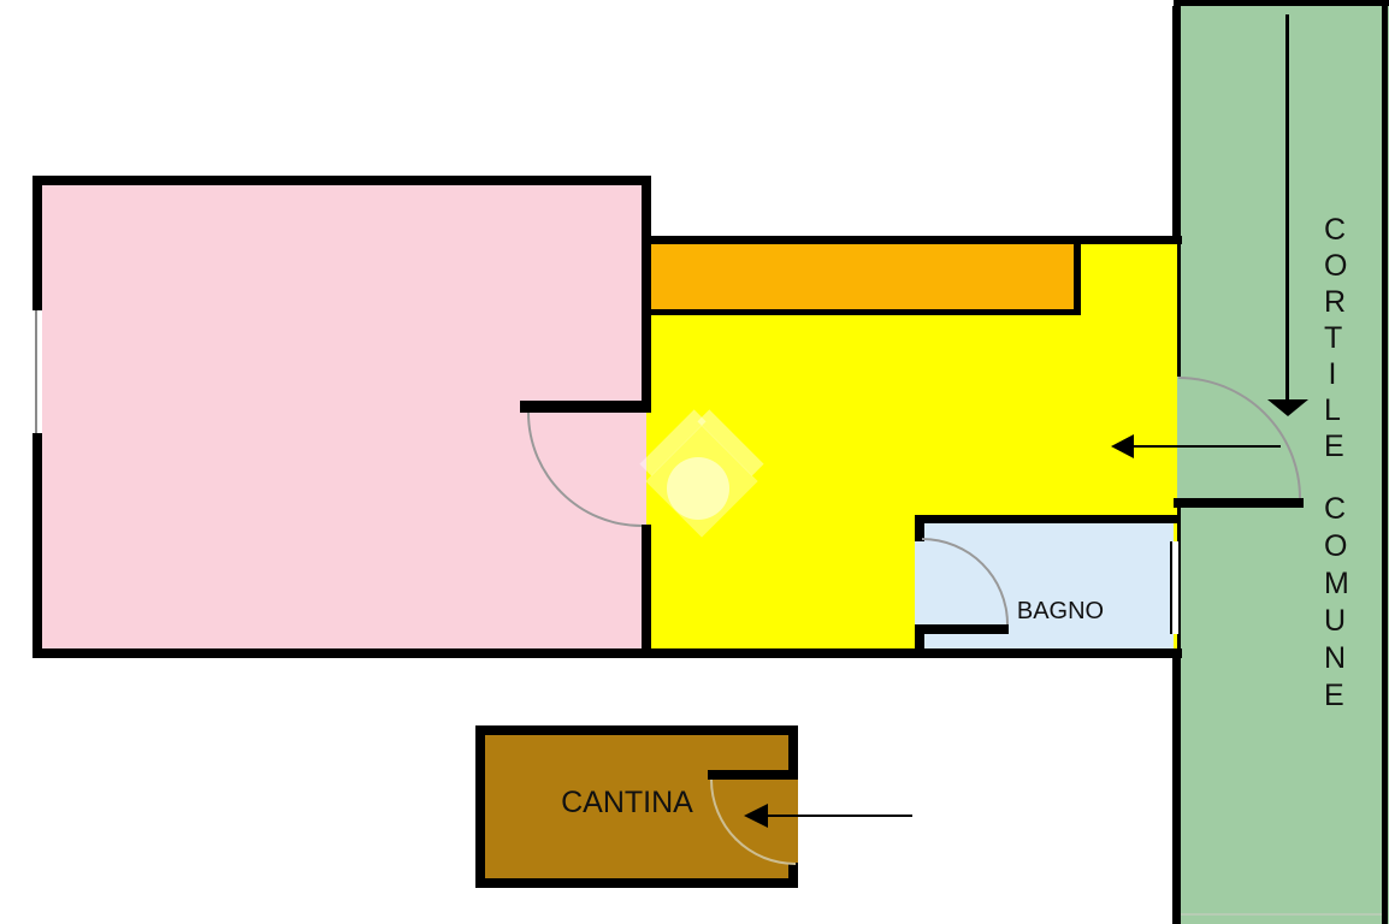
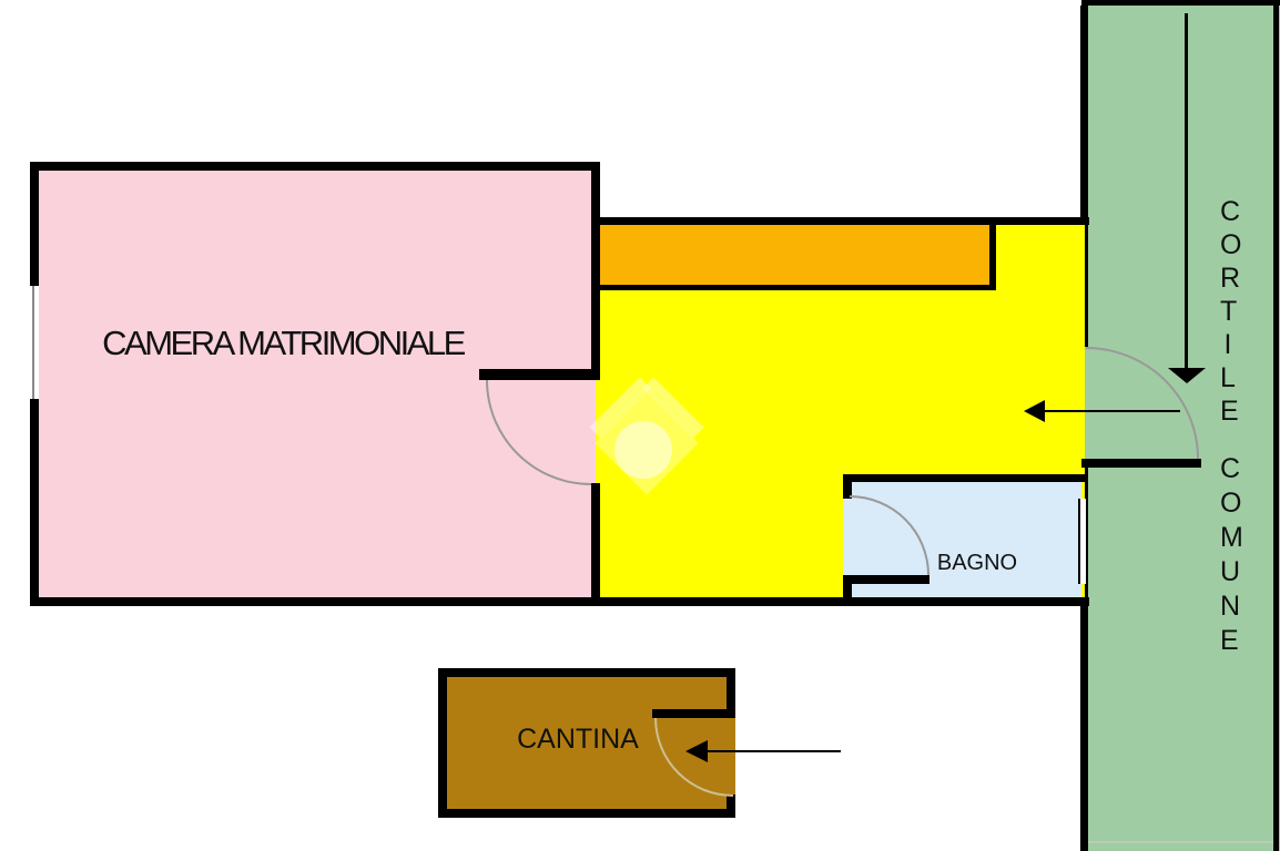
+ CAMERA MATRIMONIALE
  BAGNO
  CANTINA
  CORTILE
  COMUNE
